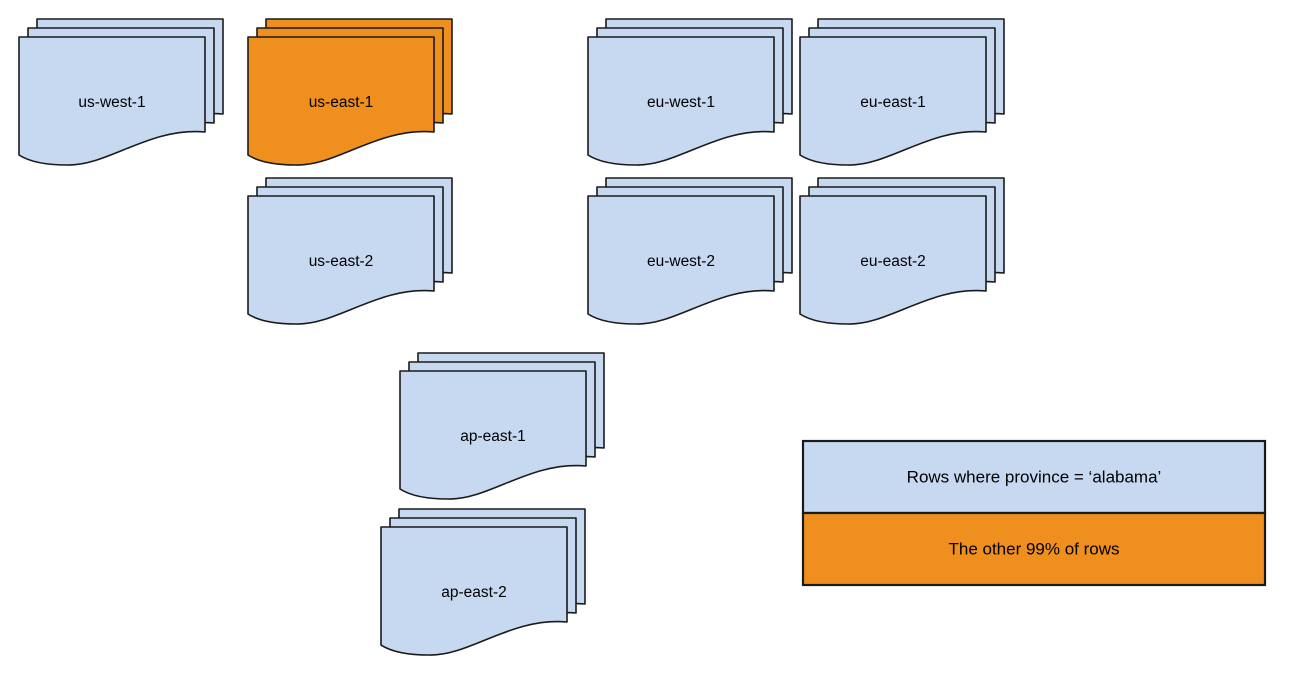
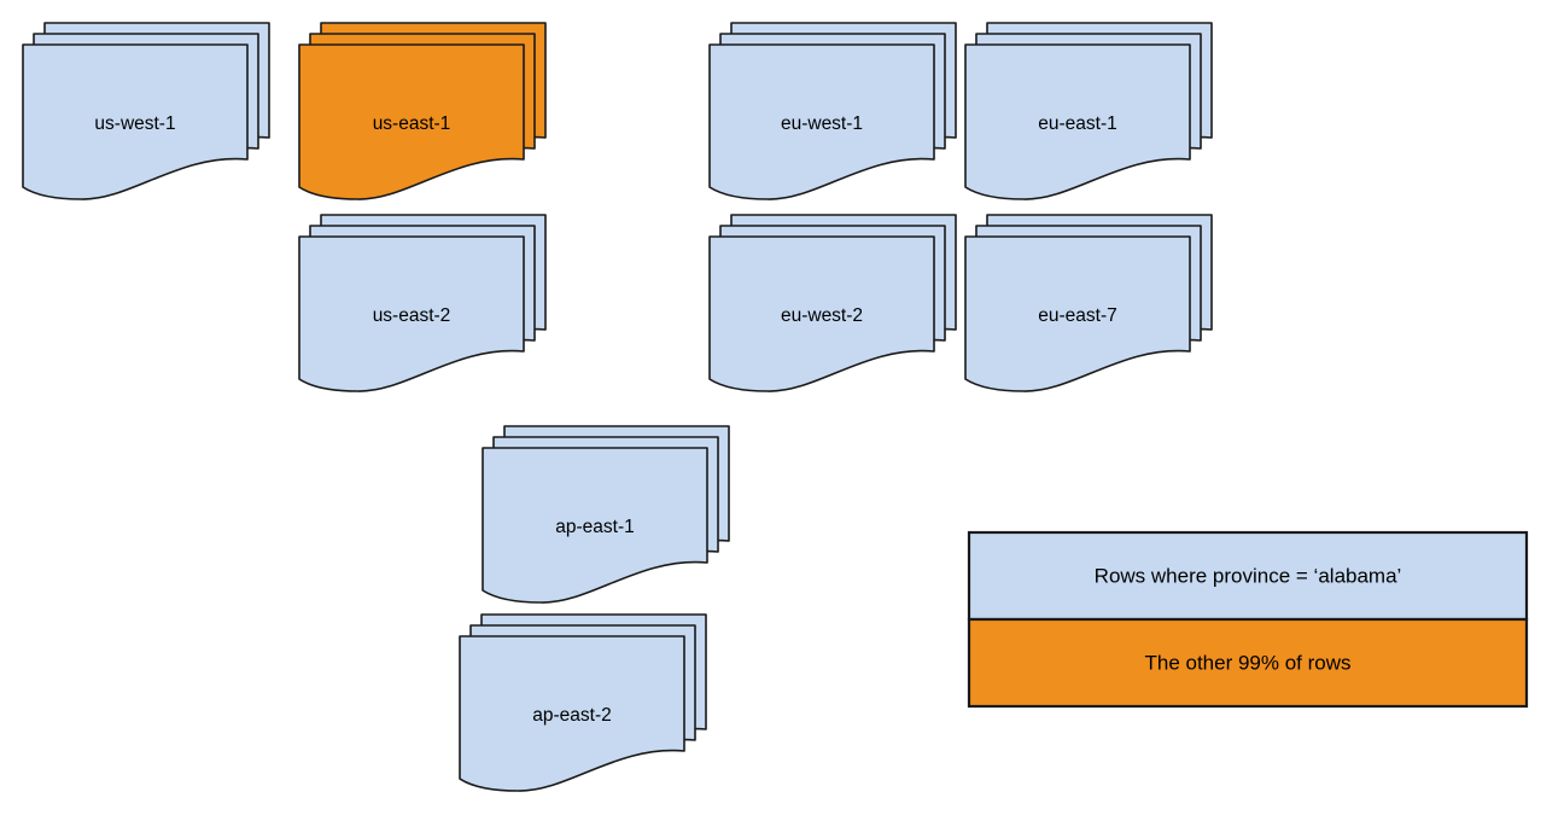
  us-west-1
  us-east-1
  eu-west-1
  eu-east-1
  us-east-2
  eu-west-2
- eu-east-2
+ eu-east-7
  ap-east-1
  ap-east-2
  Rows where province = ‘alabama’
  The other 99% of rows
